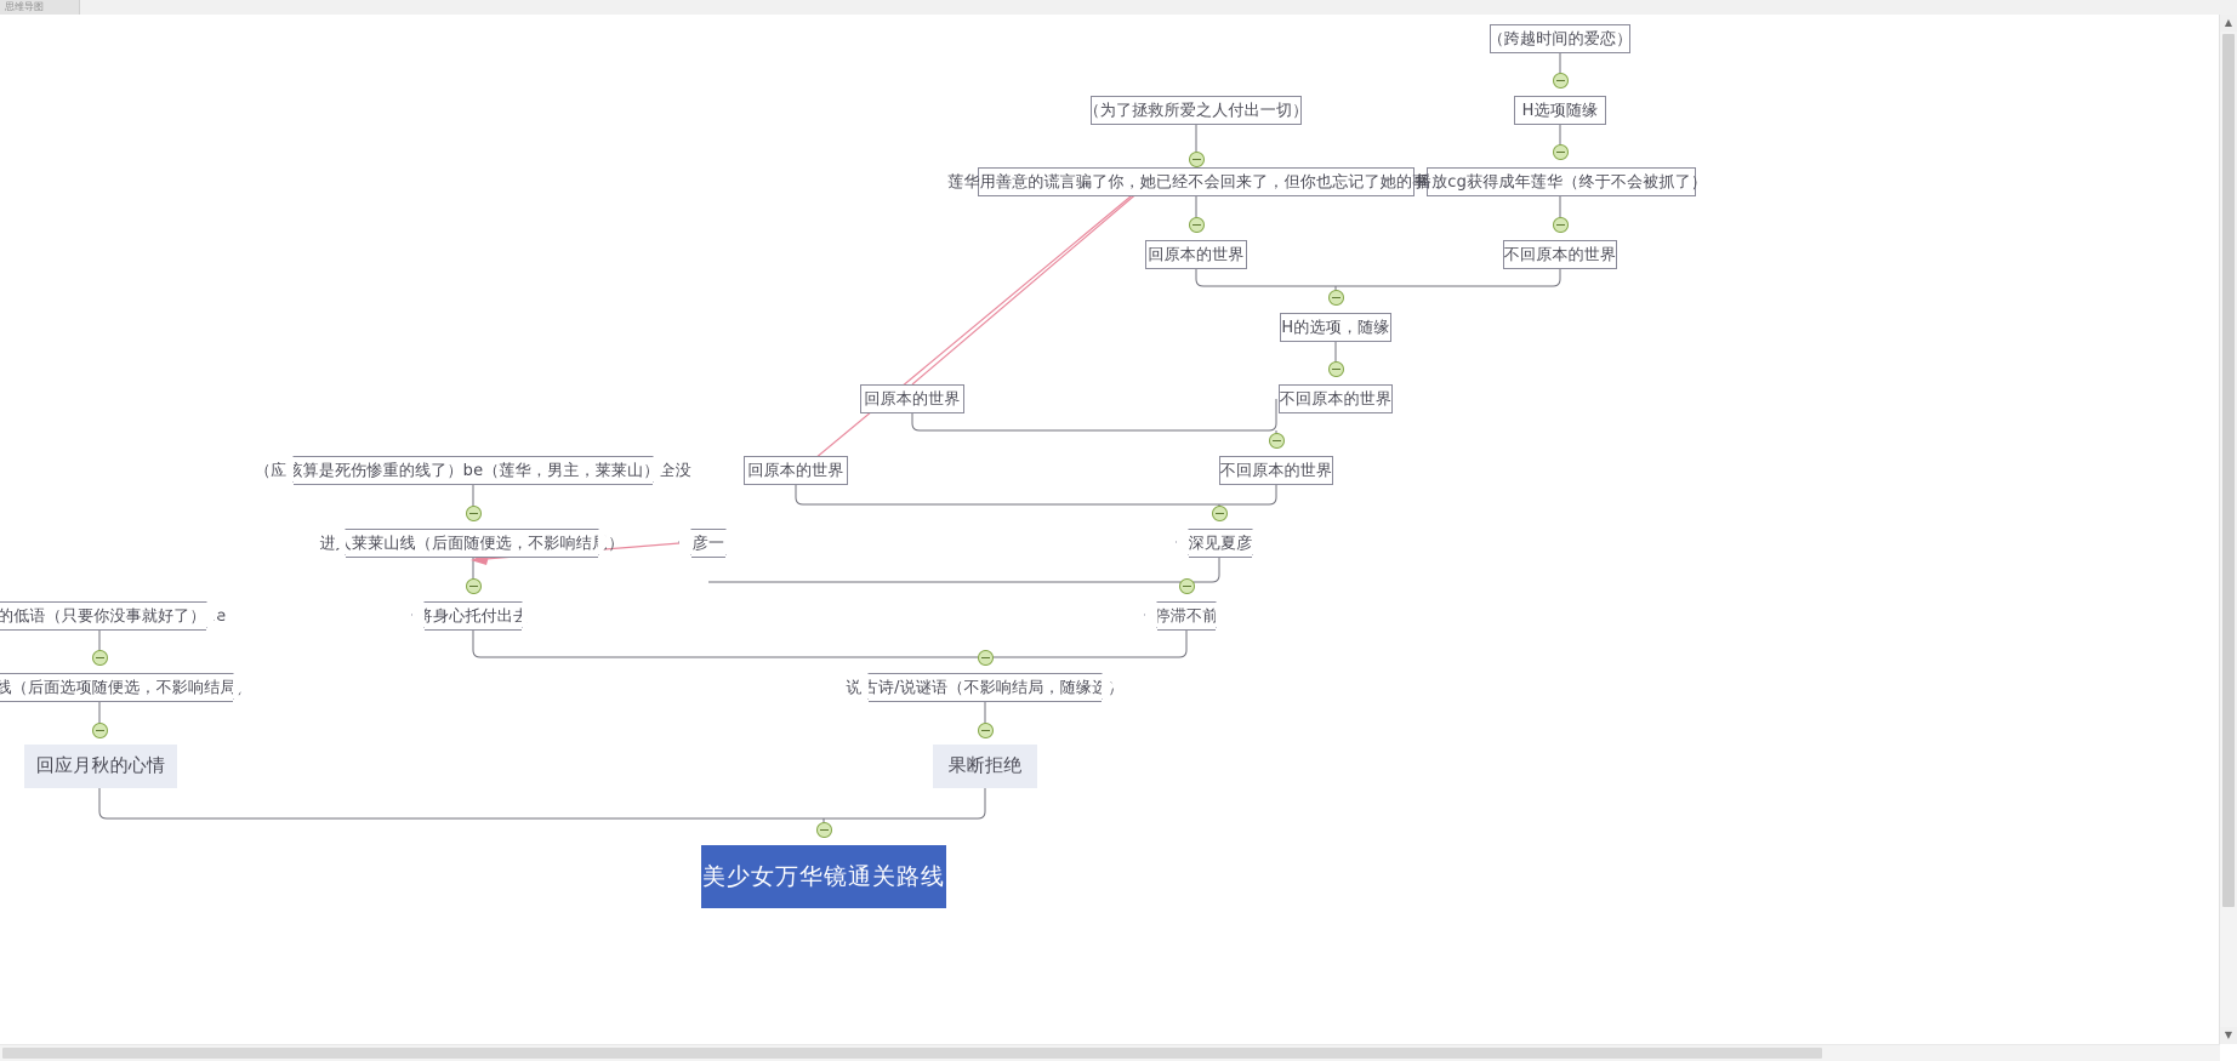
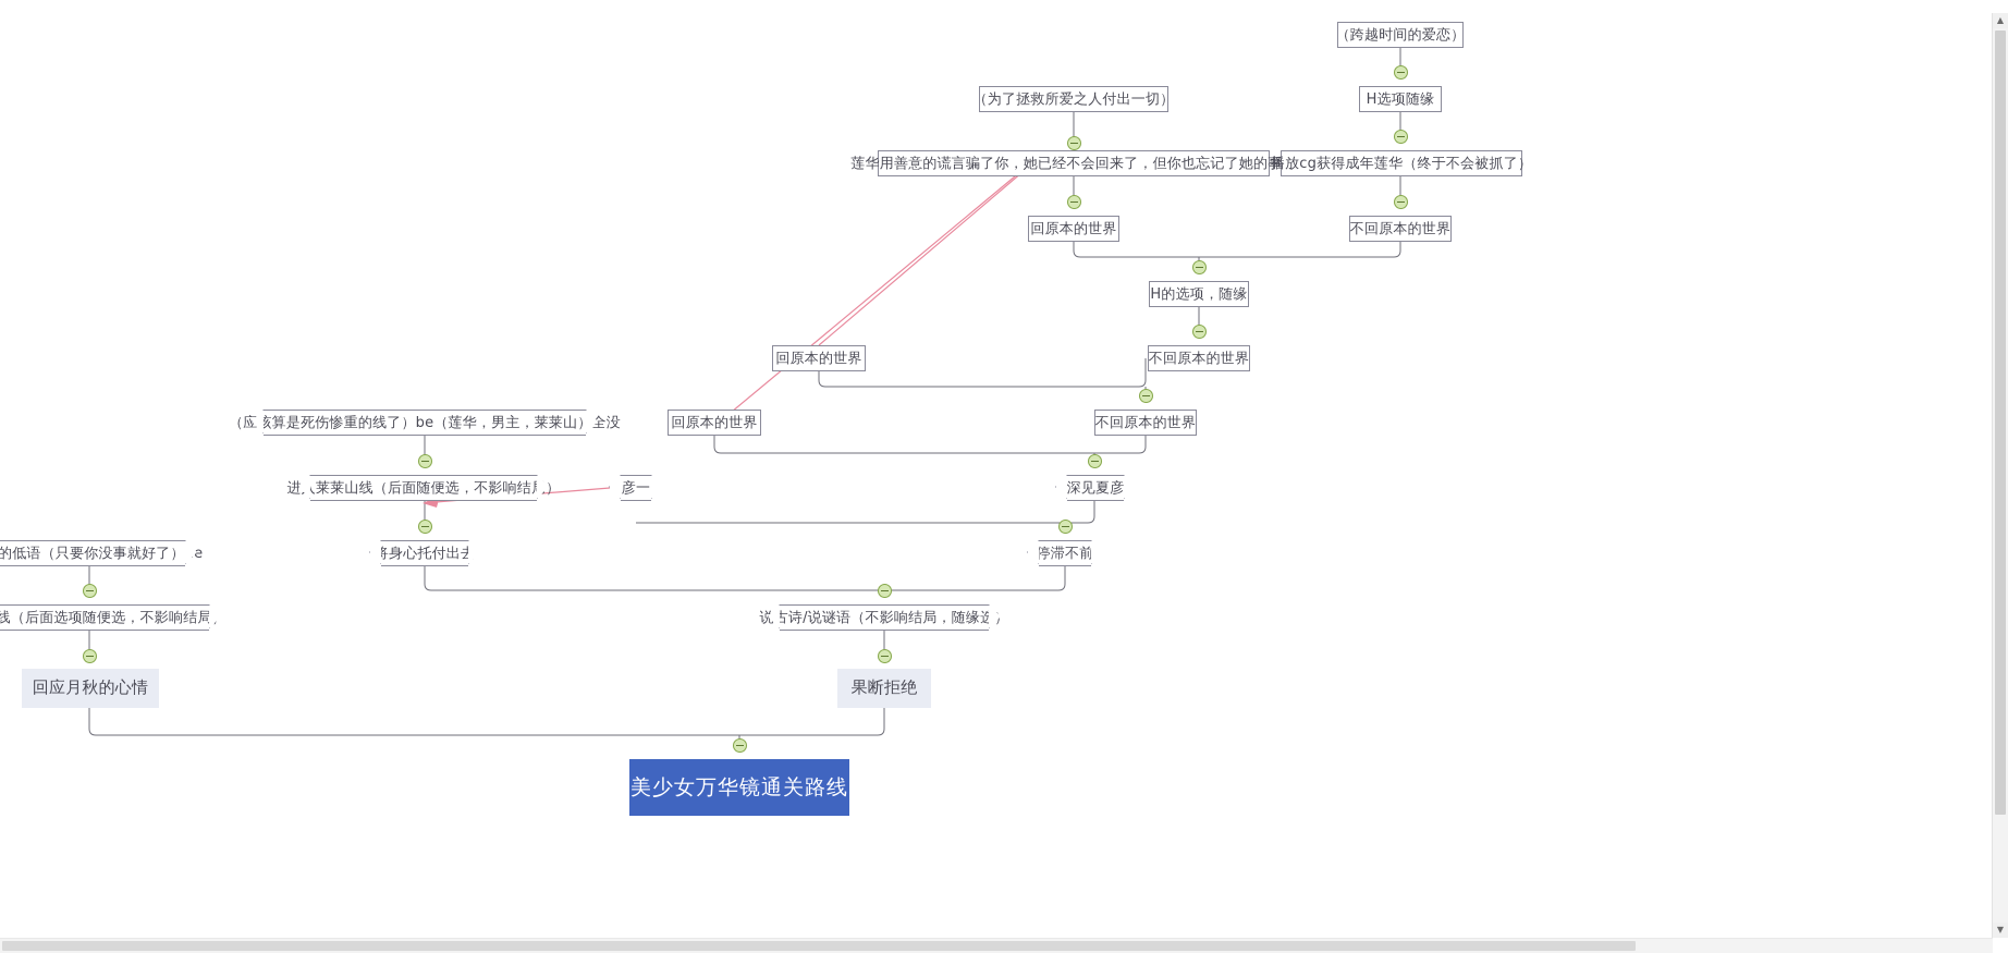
- 思维导图
  （跨越时间的爱恋）
  （为了拯救所爱之人付出一切）
  H选项随缘
  莲华用善意的谎言骗了你，她已经不会回来了，但你也忘记了她的
  播放cg获得成年莲华（终于不会被抓了）
  回原本的世界
  不回原本的世界
  H的选项，随缘
  回原本的世界
  不回原本的世界
  （应该算是死伤惨重的线了）be（莲华，男主，莱莱山）全没
  回原本的世界
  不回原本的世界
  进入莱莱山线（后面随便选，不影响结局）
  彦一
  深见夏彦
  的低语（只要你没事就好了）ne
  将身心托付出去
  停滞不前
  线（后面选项随便选，不影响结局）
  说古诗/说谜语（不影响结局，随缘选）
  回应月秋的心情
  果断拒绝
  美少女万华镜通关路线
  ▲
  ▼
